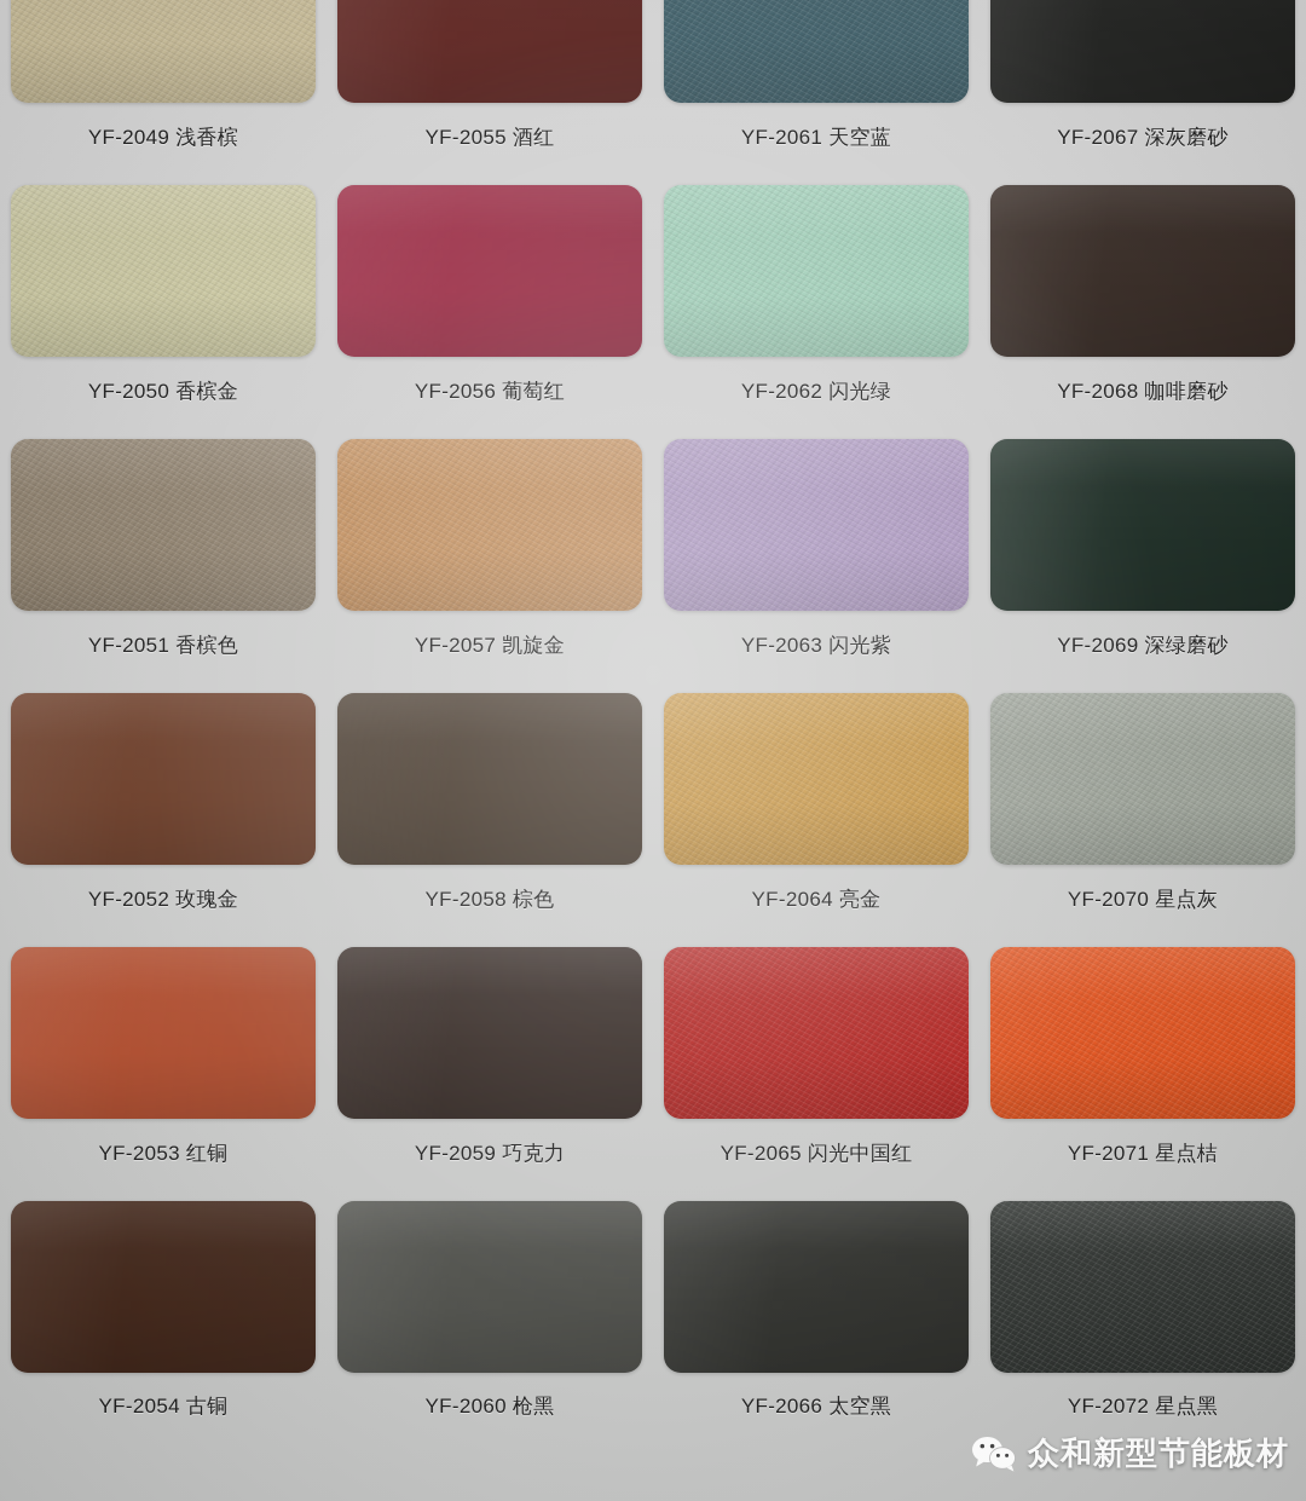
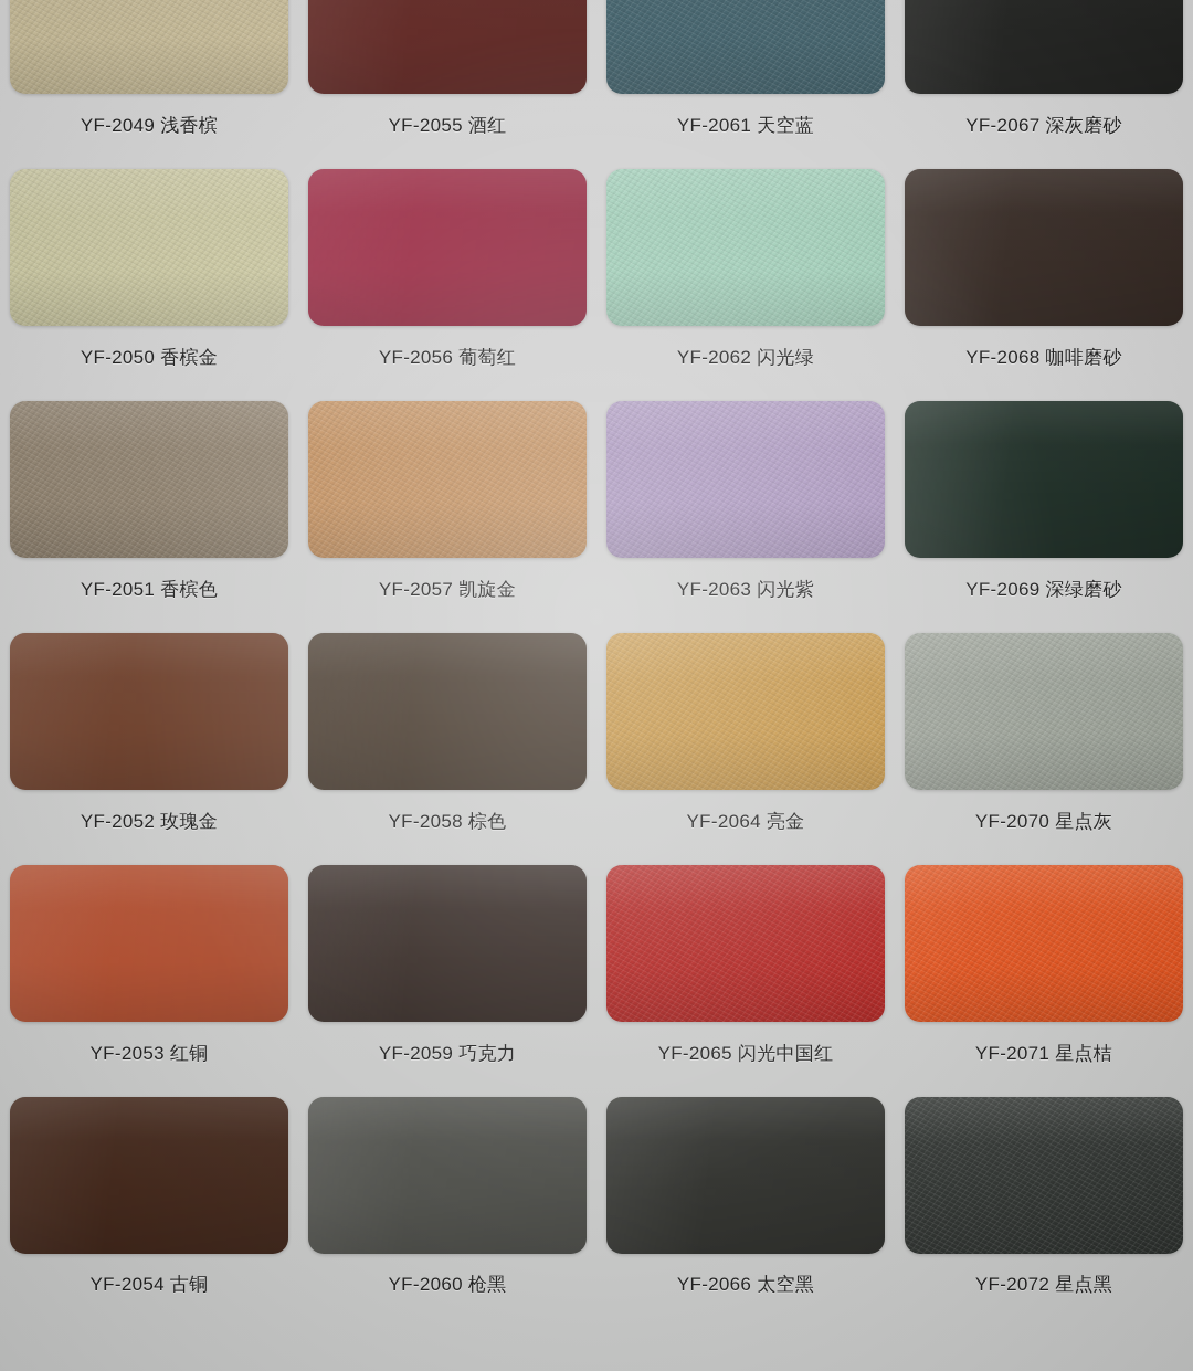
- 众和新型节能板材
